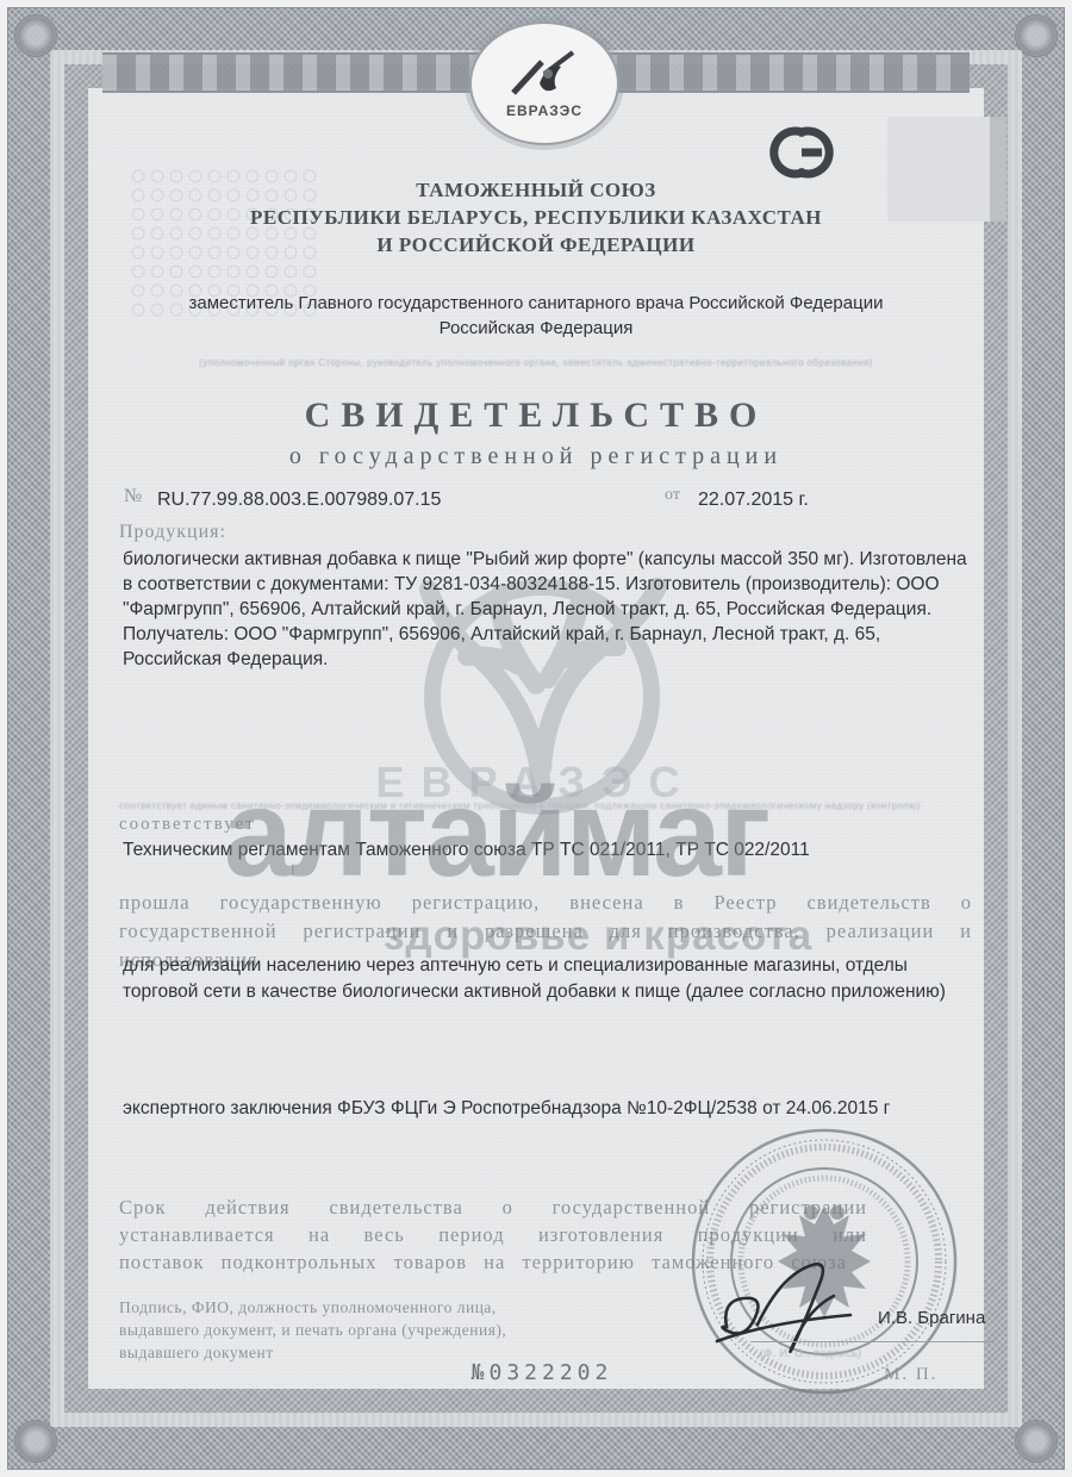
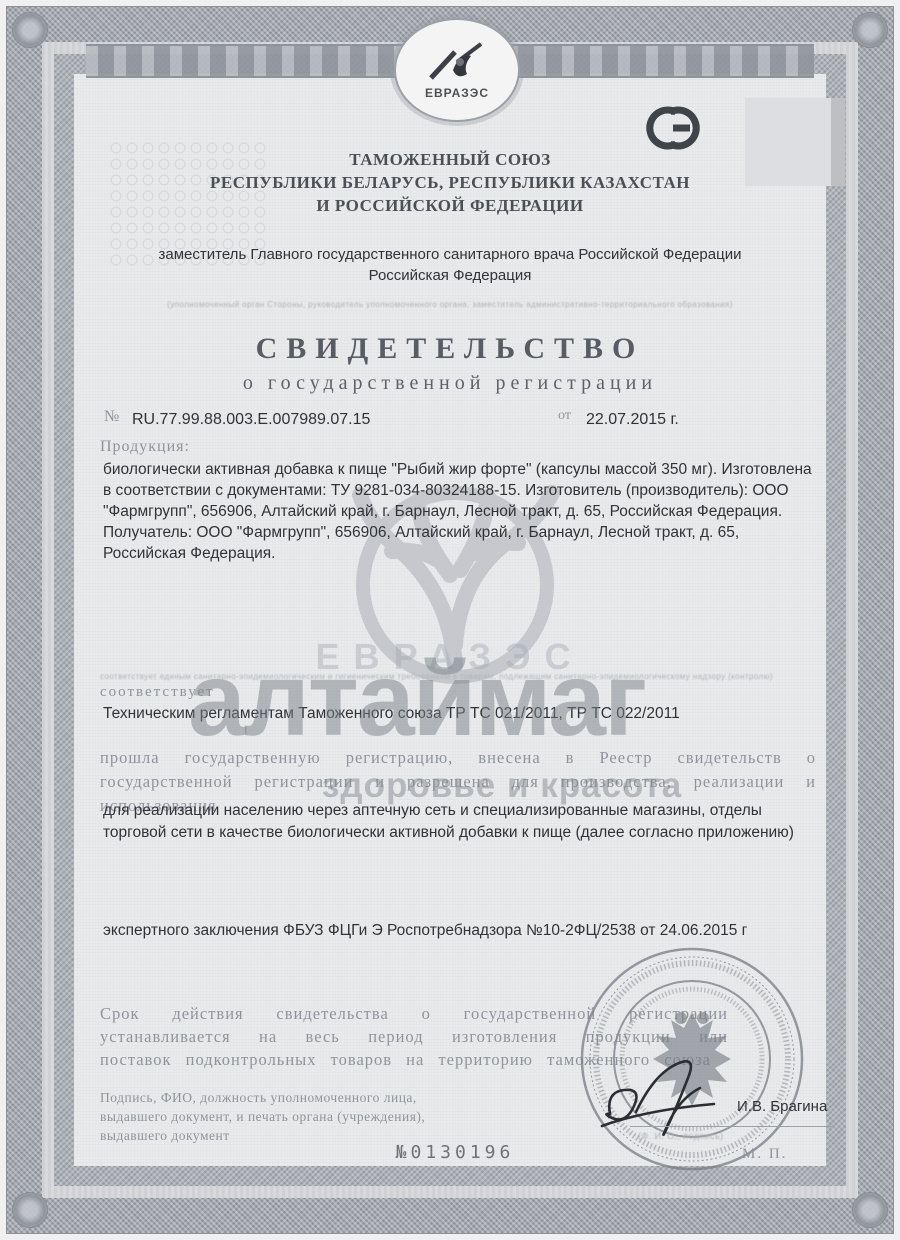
  ЕВРАЗЭС
  ТАМОЖЕННЫЙ СОЮЗ
  РЕСПУБЛИКИ БЕЛАРУСЬ, РЕСПУБЛИКИ КАЗАХСТАН
  И РОССИЙСКОЙ ФЕДЕРАЦИИ
  заместитель Главного государственного санитарного врача Российской Федерации
  Российская Федерация
  (уполномоченный орган Стороны, руководитель уполномоченного органа, заместитель административно-территориального образования)
  СВИДЕТЕЛЬСТВО
  о государственной регистрации
  №
  RU.77.99.88.003.E.007989.07.15
  от
  22.07.2015 г.
  Продукция:
  биологически активная добавка к пище "Рыбий жир форте" (капсулы массой 350 мг). Изготовлена в соответствии с документами: ТУ 9281-034-80324188-15. Изготовитель (производитель): ООО "Фармгрупп", 656906, Алтайский край, г. Барнаул, Лесной тракт, д. 65, Российская Федерация. Получатель: ООО "Фармгрупп", 656906, Алтайский край, г. Барнаул, Лесной тракт, д. 65, Российская Федерация.
  ЕВРАЗЭС
  соответствует единым санитарно-эпидемиологическим и гигиеническим требованиям к товарам, подлежащим санитарно-эпидемиологическому надзору (контролю)
  соответствует
  Техническим регламентам Таможенного союза ТР ТС 021/2011, ТР ТС 022/2011
  алтаймаг
  здоровье и красота
  прошла государственную регистрацию, внесена в Реестр свидетельств о государственной регистрации и разрешена для производства, реализации и использования
  для реализации населению через аптечную сеть и специализированные магазины, отделы торговой сети в качестве биологически активной добавки к пище (далее согласно приложению)
  экспертного заключения ФБУЗ ФЦГи Э Роспотребнадзора №10-2ФЦ/2538 от 24.06.2015 г
  Срок действия свидетельства о государственной регистрации устанавливается на весь период изготовления продукции или поставок подконтрольных товаров на территорию таможенного союза
  И.В. Брагина
  (Ф. И. О., подпись)
  Подпись, ФИО, должность уполномоченного лица, выдавшего документ, и печать органа (учреждения), выдавшего документ
- №0322202
+ №0130196
  М. П.
